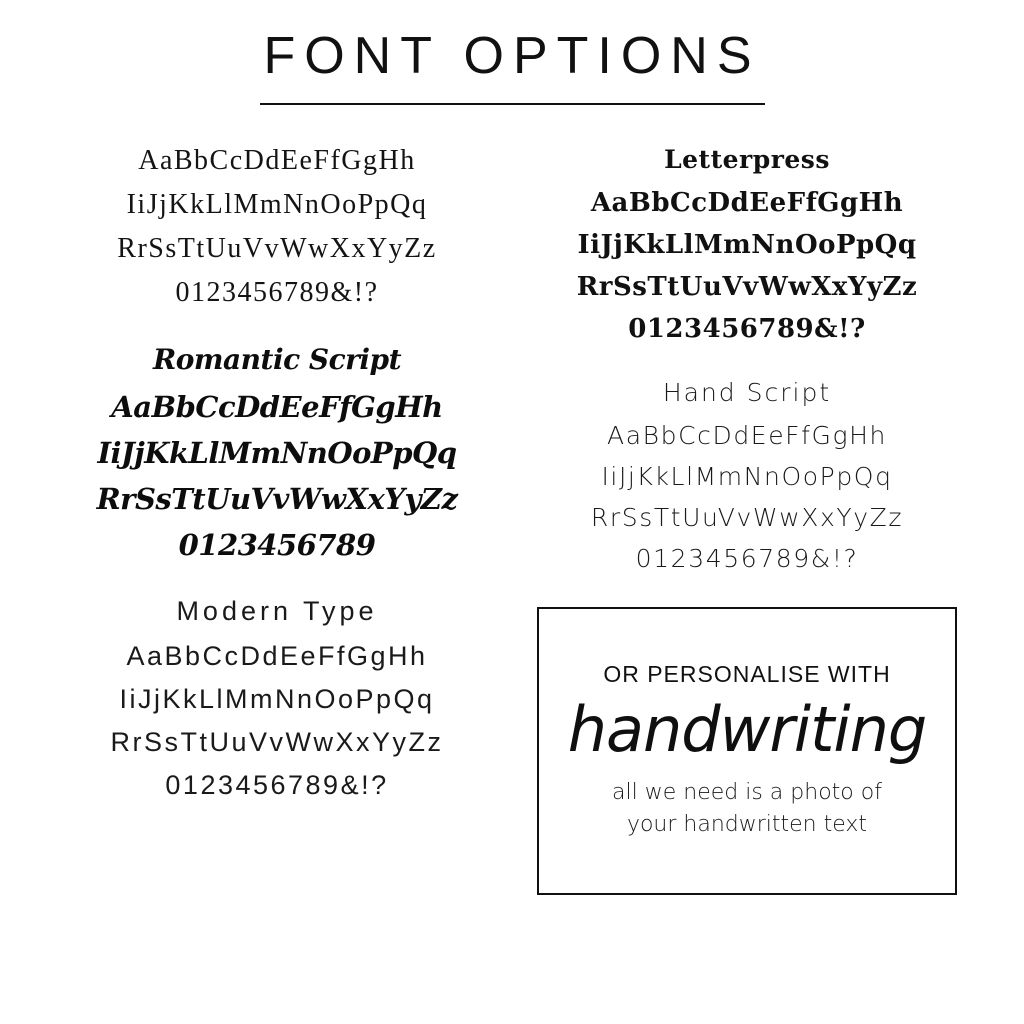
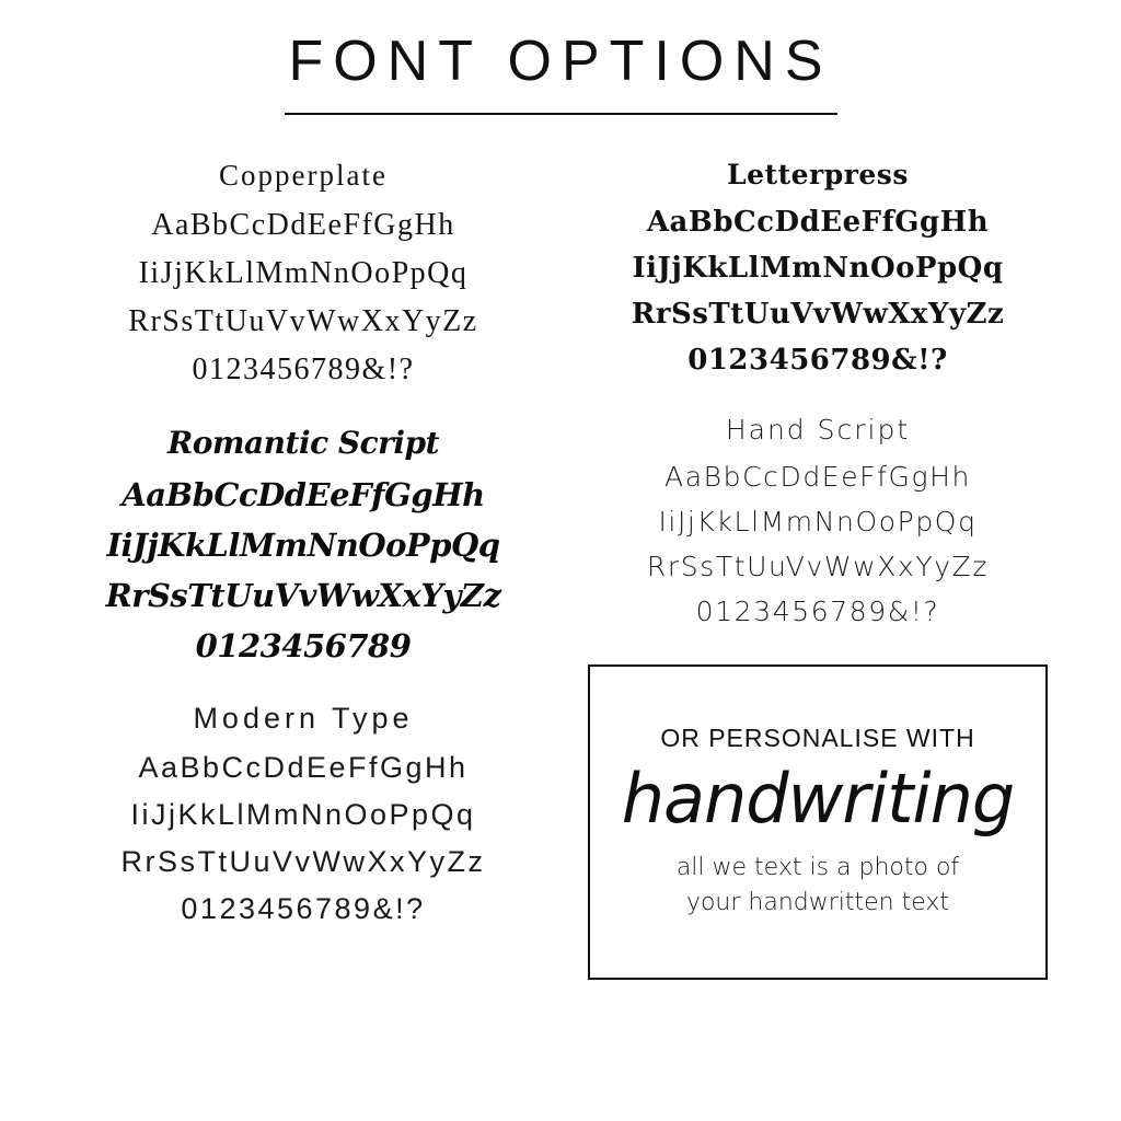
  FONT OPTIONS
+ Copperplate
  AaBbCcDdEeFfGgHh
  IiJjKkLlMmNnOoPpQq
  RrSsTtUuVvWwXxYyZz
  0123456789&!?
  Romantic Script
  AaBbCcDdEeFfGgHh
  IiJjKkLlMmNnOoPpQq
  RrSsTtUuVvWwXxYyZz
  0123456789
  Modern Type
  AaBbCcDdEeFfGgHh
  IiJjKkLlMmNnOoPpQq
  RrSsTtUuVvWwXxYyZz
  0123456789&!?
  Letterpress
  AaBbCcDdEeFfGgHh
  IiJjKkLlMmNnOoPpQq
  RrSsTtUuVvWwXxYyZz
  0123456789&!?
  Hand Script
  AaBbCcDdEeFfGgHh
  IiJjKkLlMmNnOoPpQq
  RrSsTtUuVvWwXxYyZz
  0123456789&!?
  OR PERSONALISE WITH
  handwriting
- all we need is a photo of
+ all we text is a photo of
  your handwritten text
